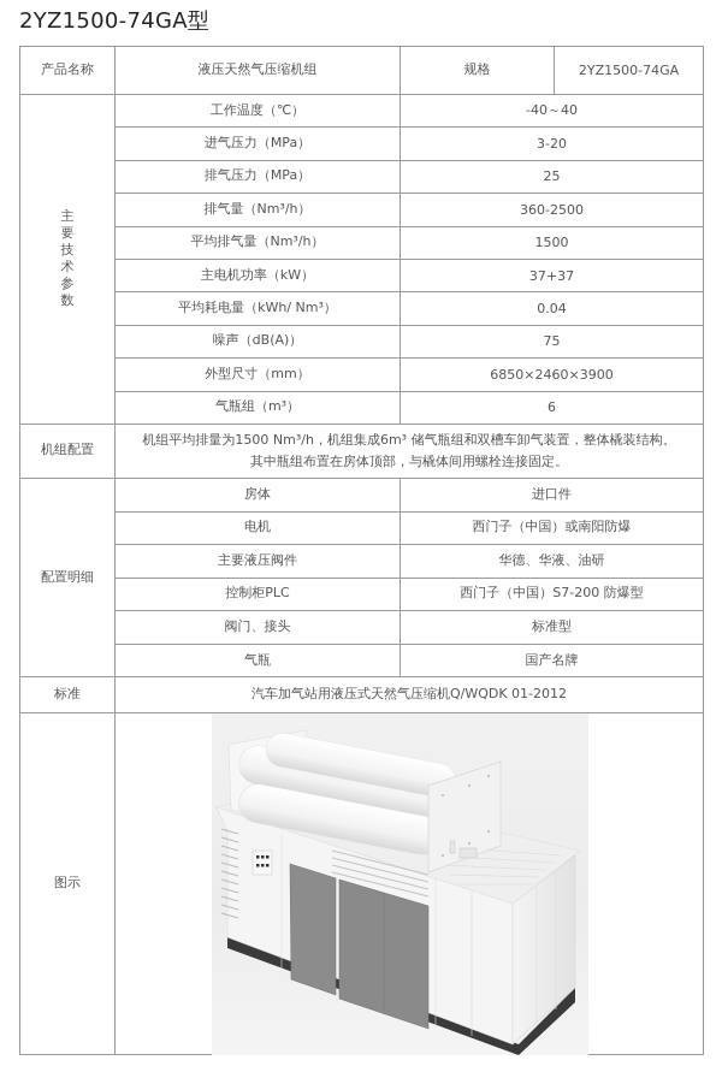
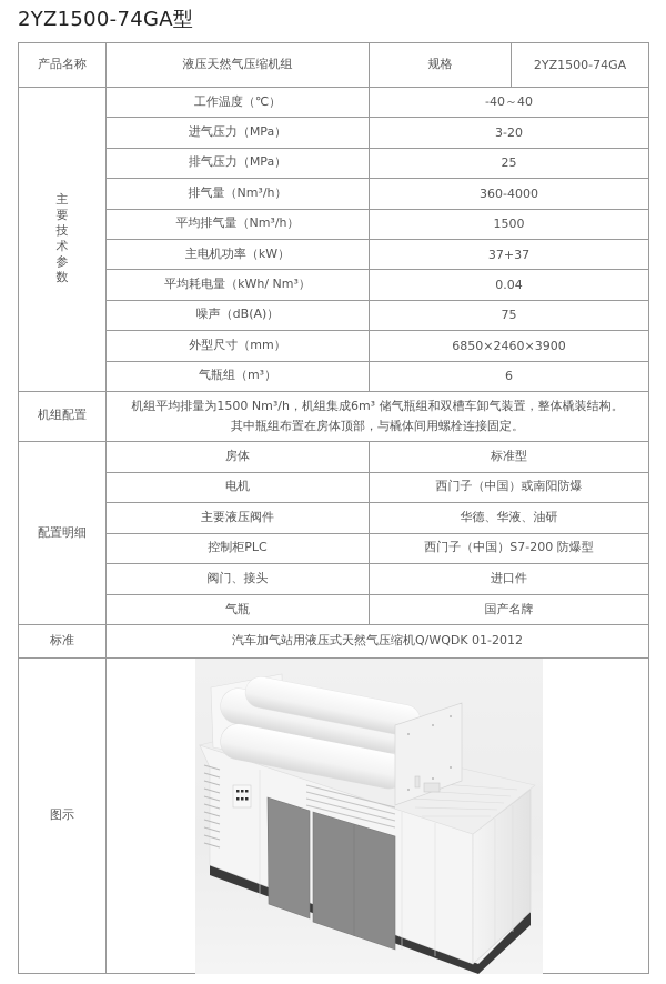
  2YZ1500-74GA型
  产品名称	液压天然气压缩机组	规格	2YZ1500-74GA
  主要技术参数	工作温度（℃）	-40～40
  进气压力（MPa）	3-20
  排气压力（MPa）	25
- 排气量（Nm³/h）	360-2500
+ 排气量（Nm³/h）	360-4000
  平均排气量（Nm³/h）	1500
  主电机功率（kW）	37+37
  平均耗电量（kWh/ Nm³）	0.04
  噪声（dB(A)）	75
  外型尺寸（mm）	6850×2460×3900
  气瓶组（m³）	6
  机组配置	机组平均排量为1500 Nm³/h，机组集成6m³ 储气瓶组和双槽车卸气装置，整体橇装结构。 其中瓶组布置在房体顶部，与橇体间用螺栓连接固定。
- 配置明细	房体	进口件
+ 配置明细	房体	标准型
  电机	西门子（中国）或南阳防爆
  主要液压阀件	华德、华液、油研
  控制柜PLC	西门子（中国）S7-200 防爆型
- 阀门、接头	标准型
+ 阀门、接头	进口件
  气瓶	国产名牌
  标准	汽车加气站用液压式天然气压缩机Q/WQDK 01-2012
  图示
